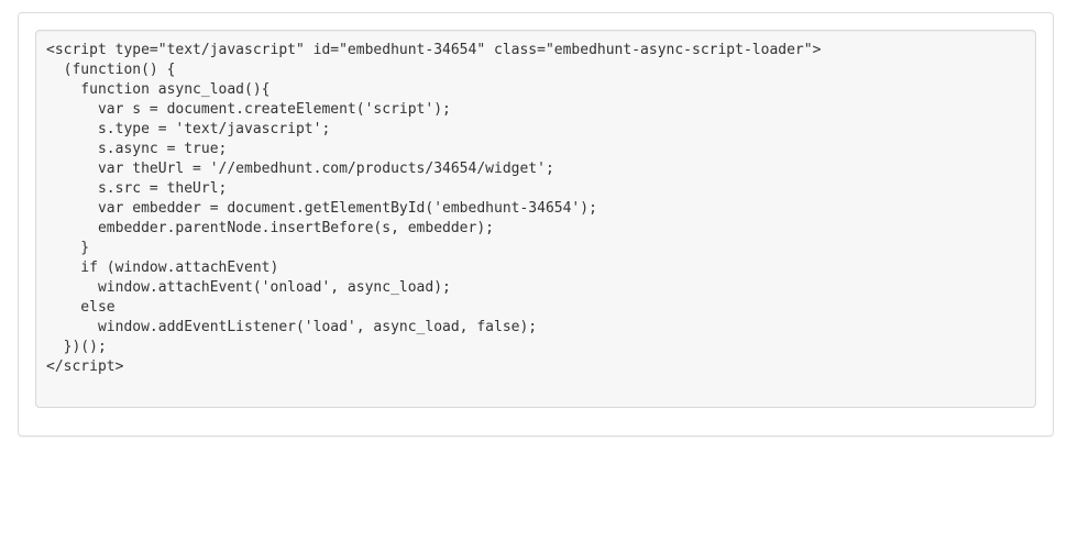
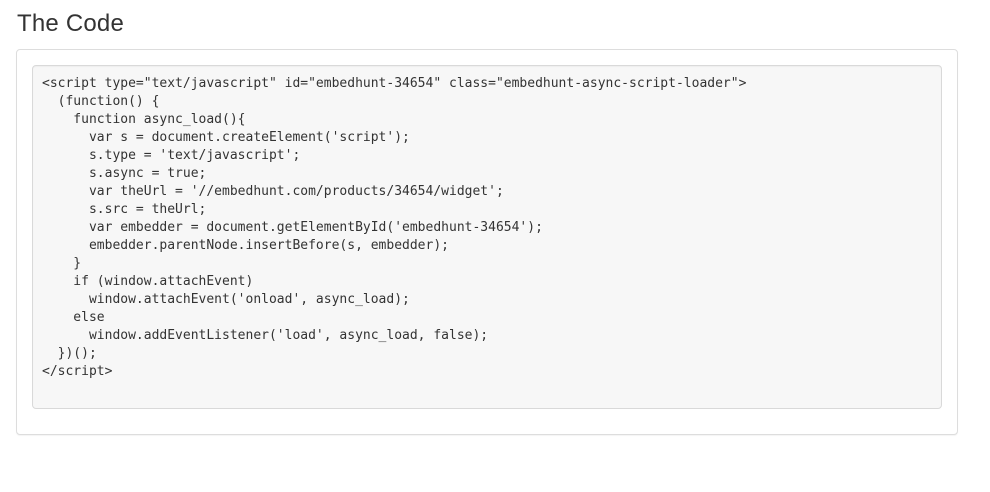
+ The Code
  <script type="text/javascript" id="embedhunt-34654" class="embedhunt-async-script-loader">
  (function() {
  function async_load(){
  var s = document.createElement('script');
  s.type = 'text/javascript';
  s.async = true;
  var theUrl = '//embedhunt.com/products/34654/widget';
  s.src = theUrl;
  var embedder = document.getElementById('embedhunt-34654');
  embedder.parentNode.insertBefore(s, embedder);
  }
  if (window.attachEvent)
  window.attachEvent('onload', async_load);
  else
  window.addEventListener('load', async_load, false);
  })();
  </script>
